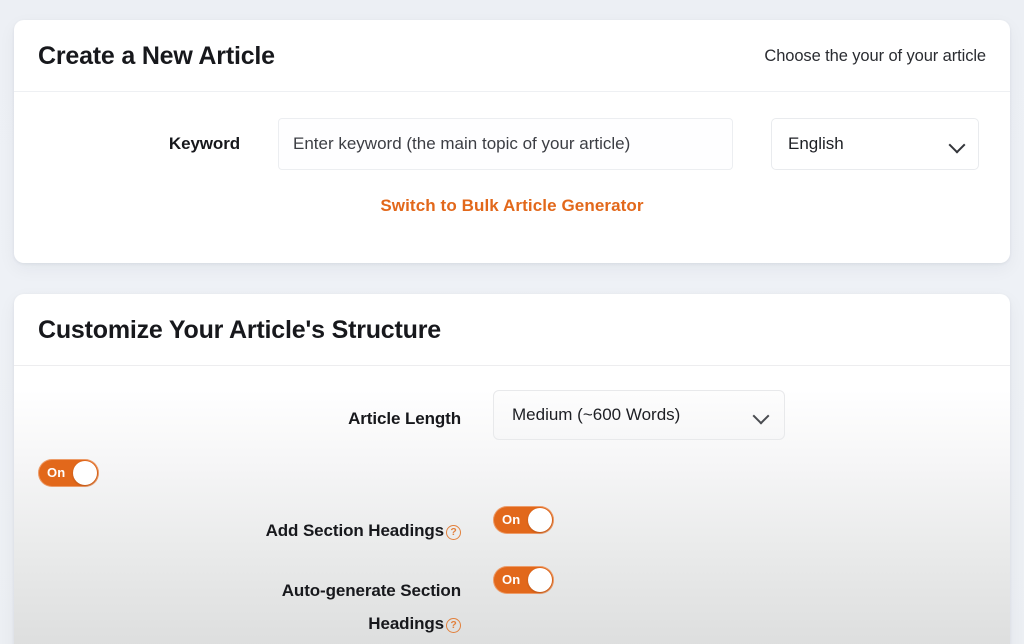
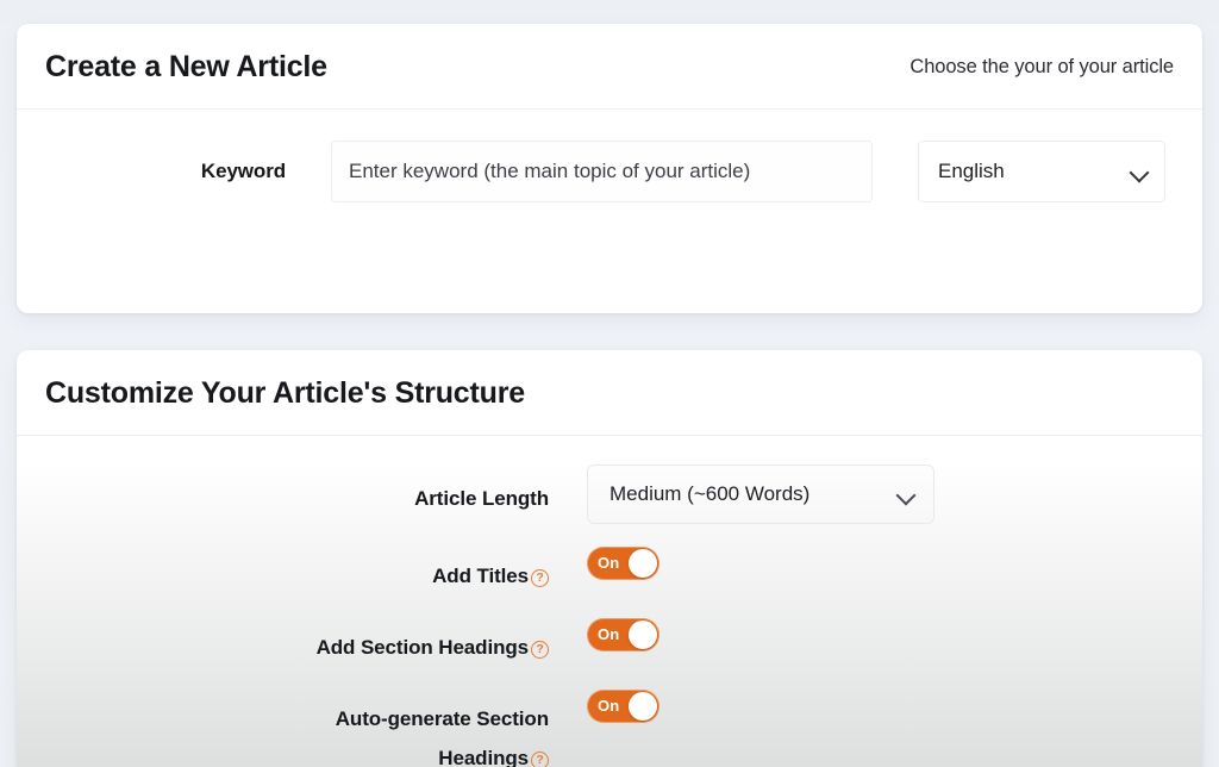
  Create a New Article
  Choose the your of your article
  Keyword
  Enter keyword (the main topic of your article)
  English
- Switch to Bulk Article Generator
  Customize Your Article's Structure
  Article Length
  Medium (~600 Words)
+ Add Titles ?
  On
  Add Section Headings ?
  On
  Auto-generate Section
  Headings ?
  On
